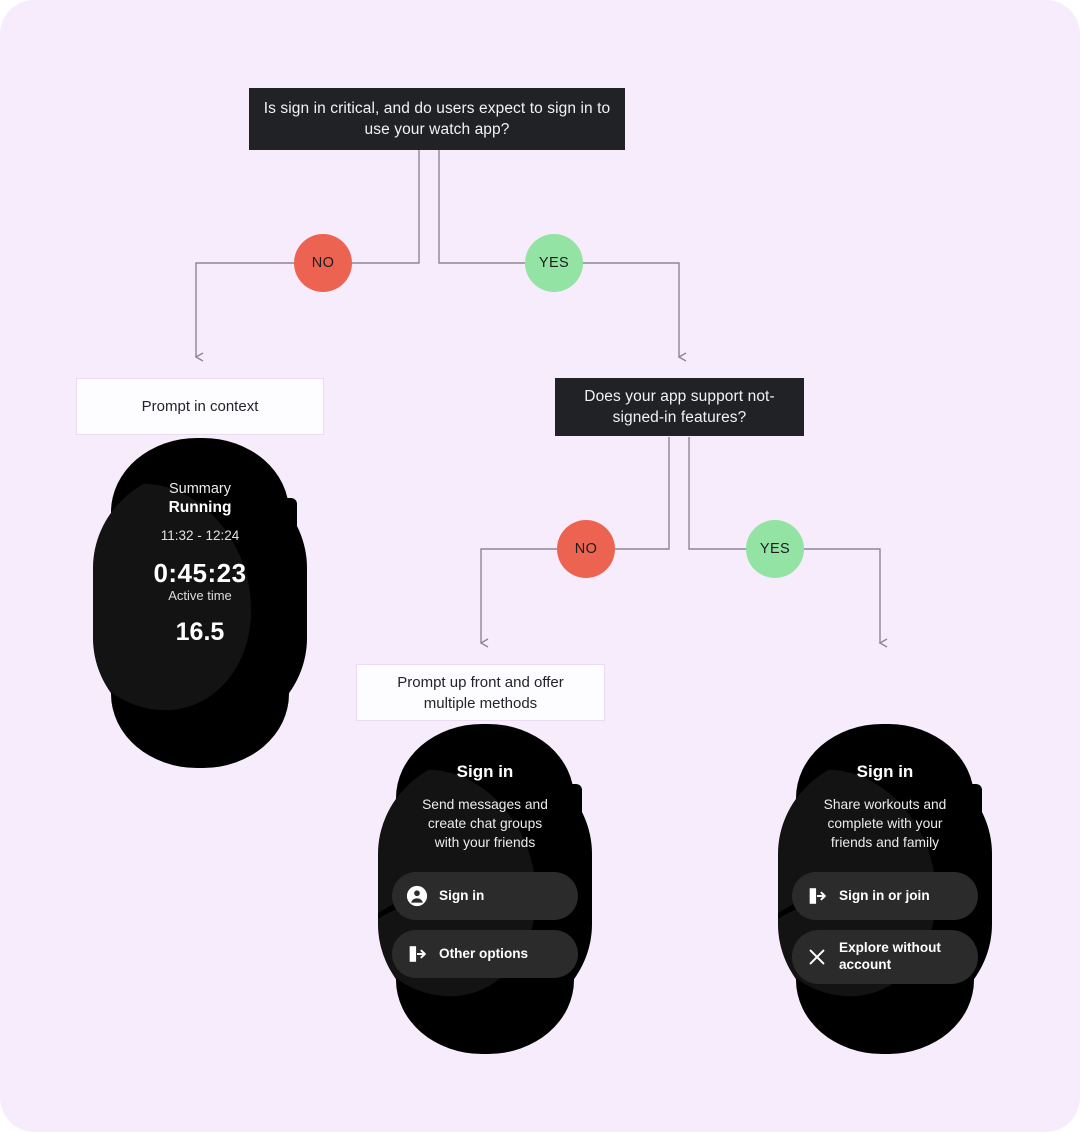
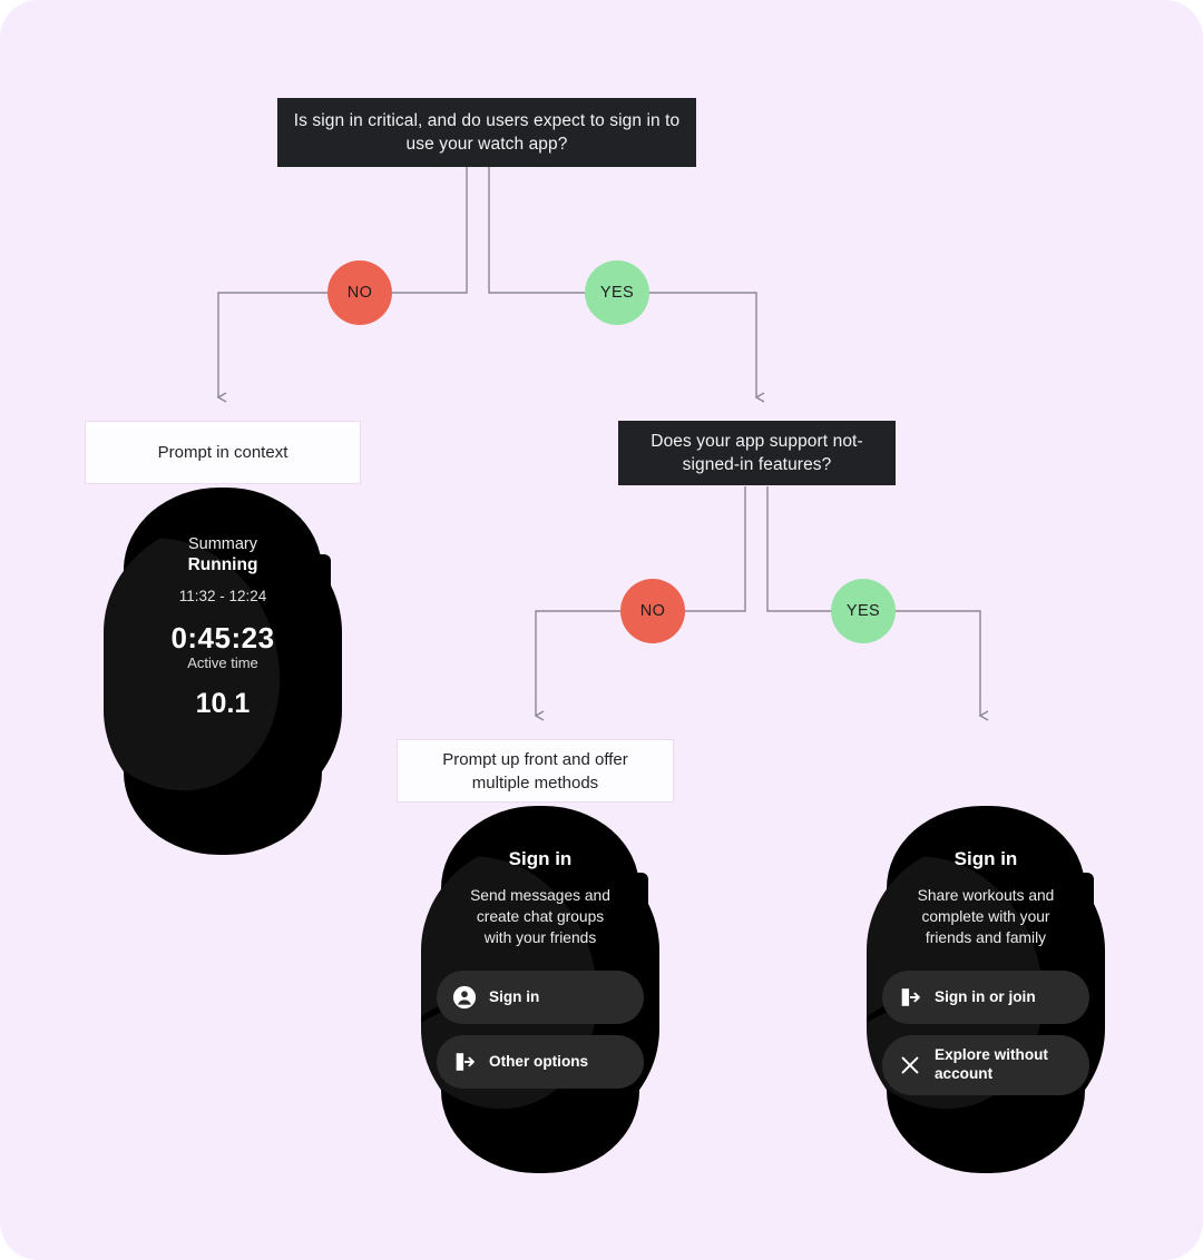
  Is sign in critical, and do users expect to sign in to use your watch app?
  NO
  YES
  Prompt in context
  Does your app support not-signed-in features?
  NO
  YES
  Prompt up front and offer multiple methods
  Summary
  Running
  11:32 - 12:24
  0:45:23
  Active time
- 16.5
+ 10.1
  Sign in
  Send messages and create chat groups with your friends
  Sign in
  Other options
  Sign in
  Share workouts and complete with your friends and family
  Sign in or join
  Explore without account
